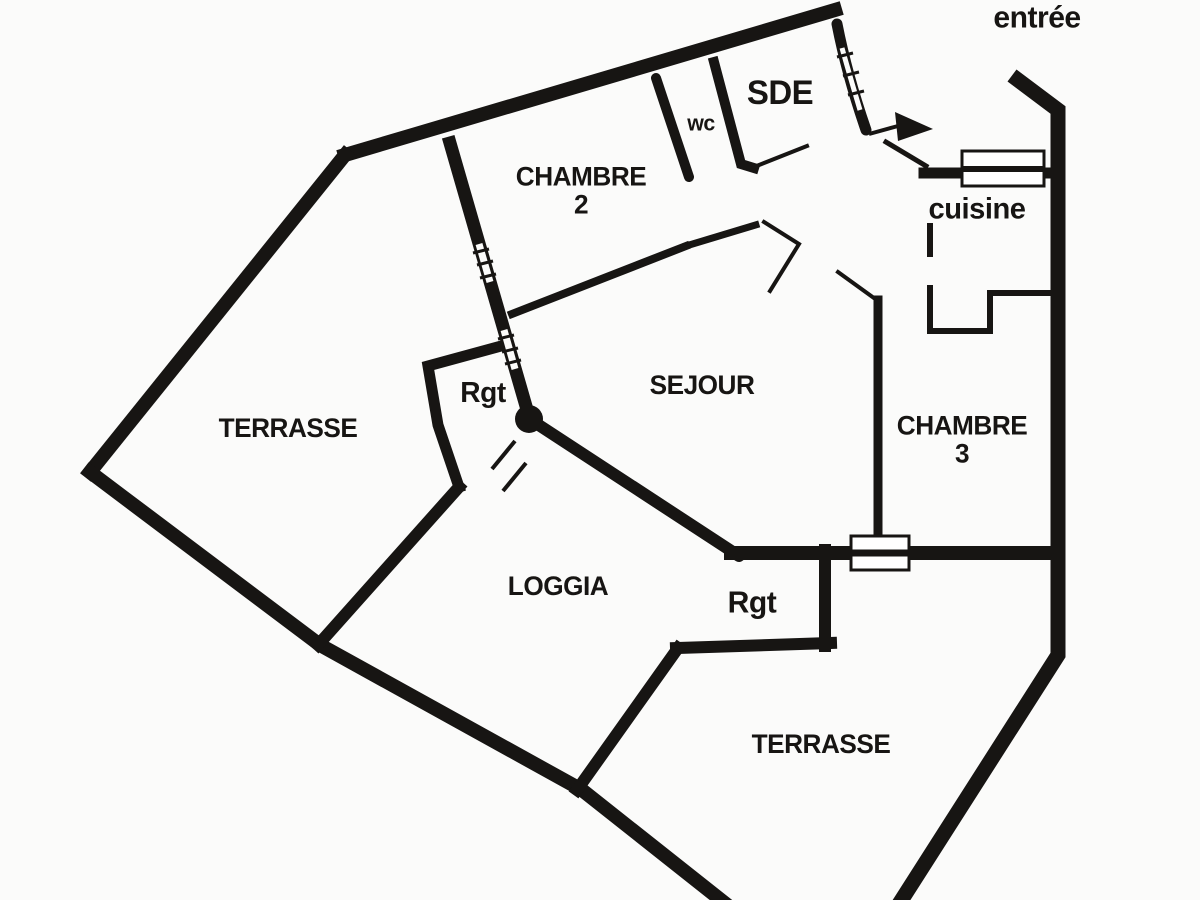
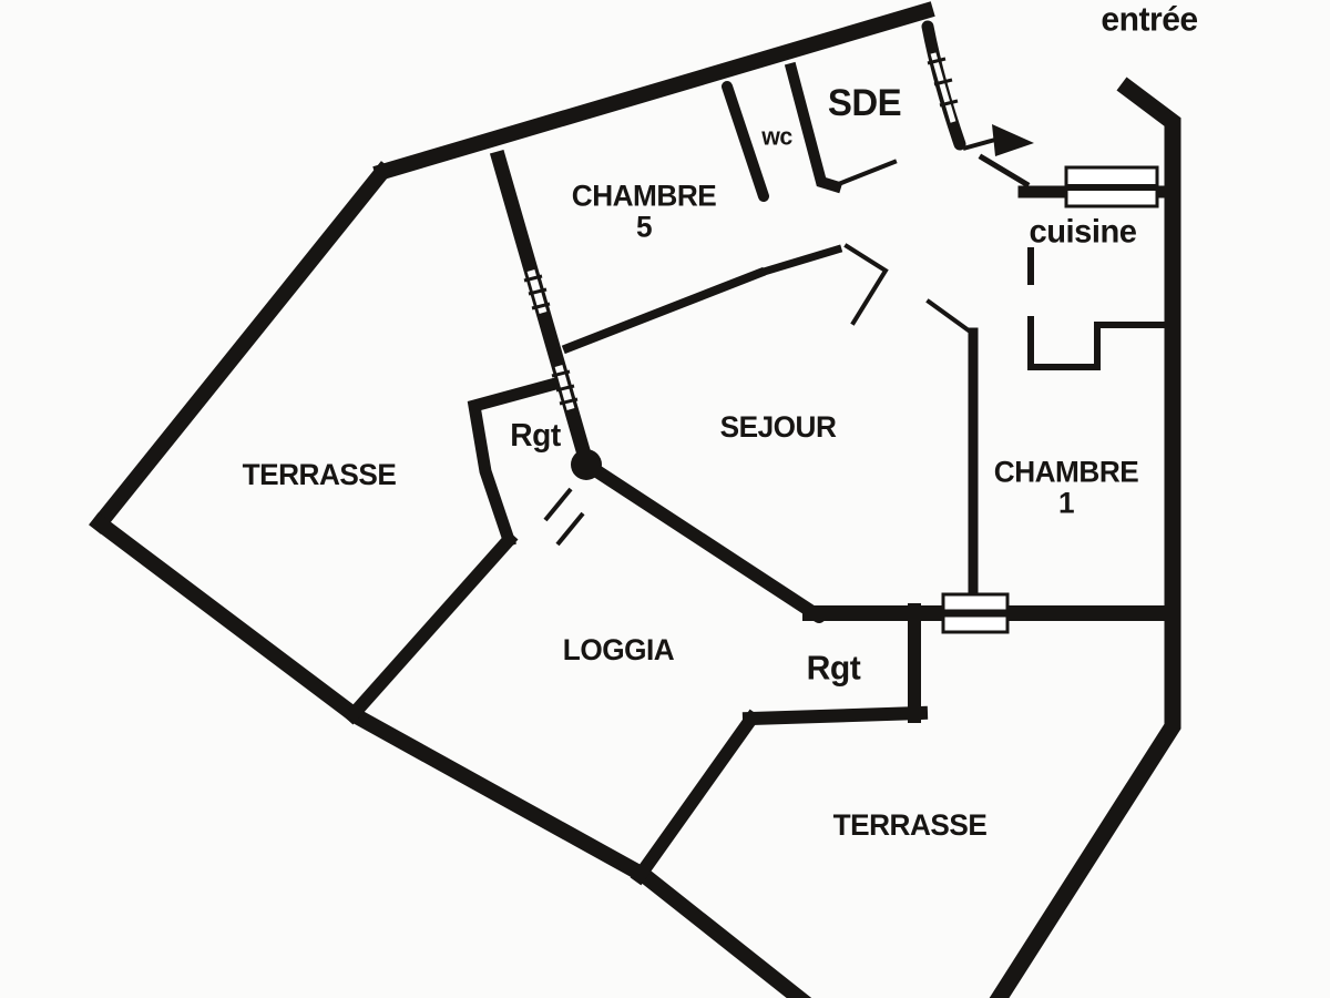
  entrée
  SDE
  wc
  CHAMBRE
- 2
+ 5
  cuisine
  TERRASSE
  Rgt
  SEJOUR
  CHAMBRE
- 3
+ 1
  LOGGIA
  Rgt
  TERRASSE
